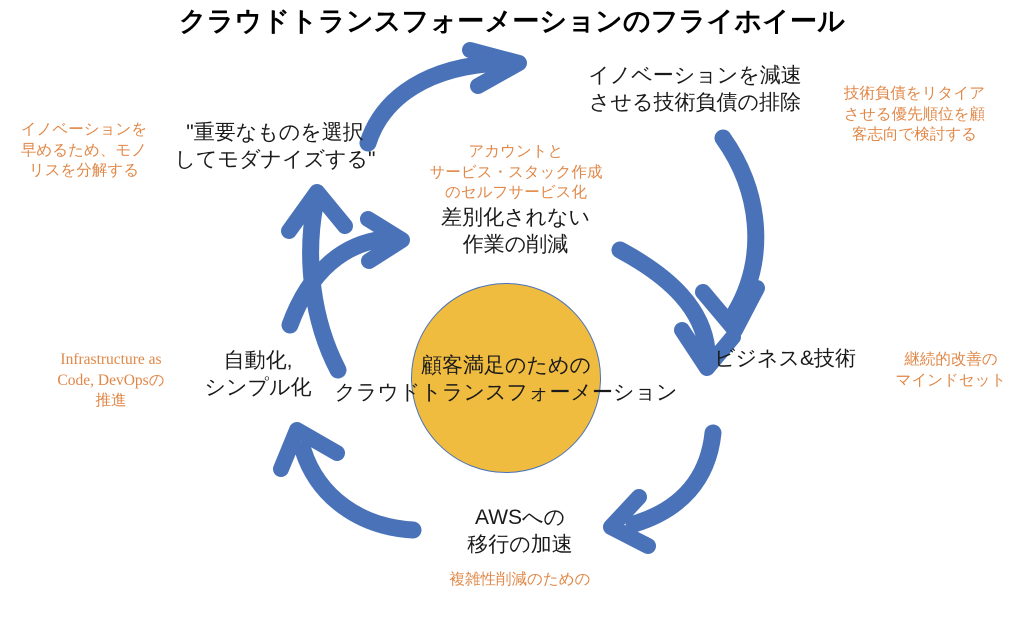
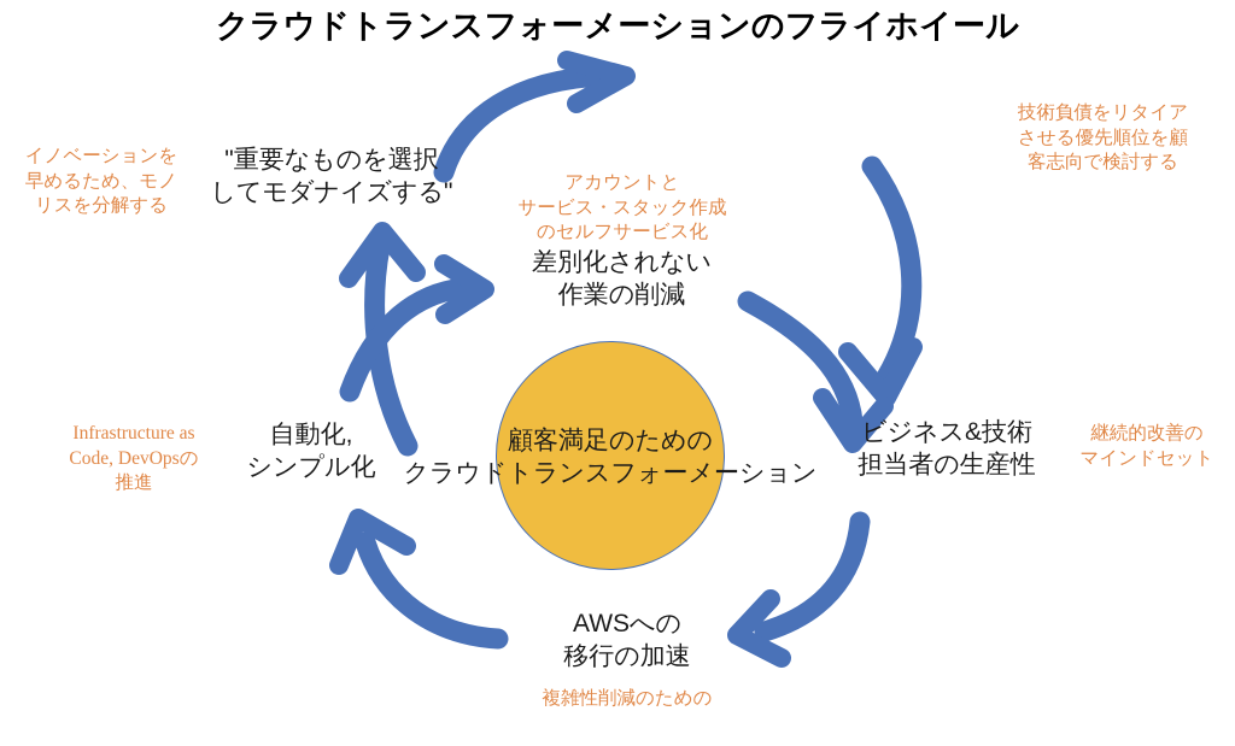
  クラウドトランスフォーメーションのフライホイール
  顧客満足のための
  クラウドトランスフォーメーション
- イノベーションを減速
- させる技術負債の排除
  ビジネス&技術
+ 担当者の生産性
  AWSへの
  移行の加速
  自動化,
  シンプル化
  "重要なものを選択
  してモダナイズする"
  差別化されない
  作業の削減
  技術負債をリタイア
  させる優先順位を顧
  客志向で検討する
  継続的改善の
  マインドセット
  複雑性削減のための
  Infrastructure as
  Code, DevOpsの
  推進
  イノベーションを
  早めるため、モノ
  リスを分解する
  アカウントと
  サービス・スタック作成
  のセルフサービス化
